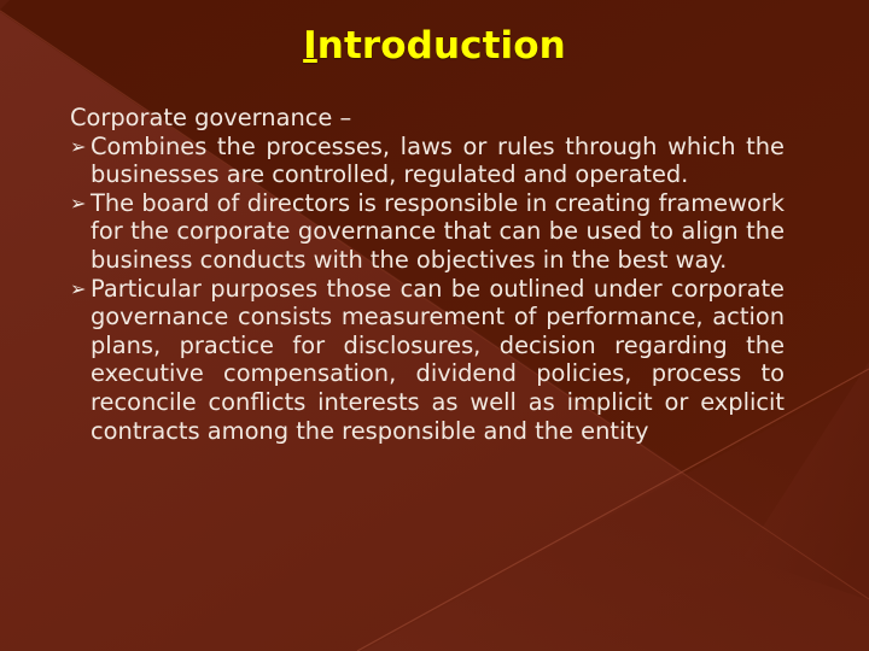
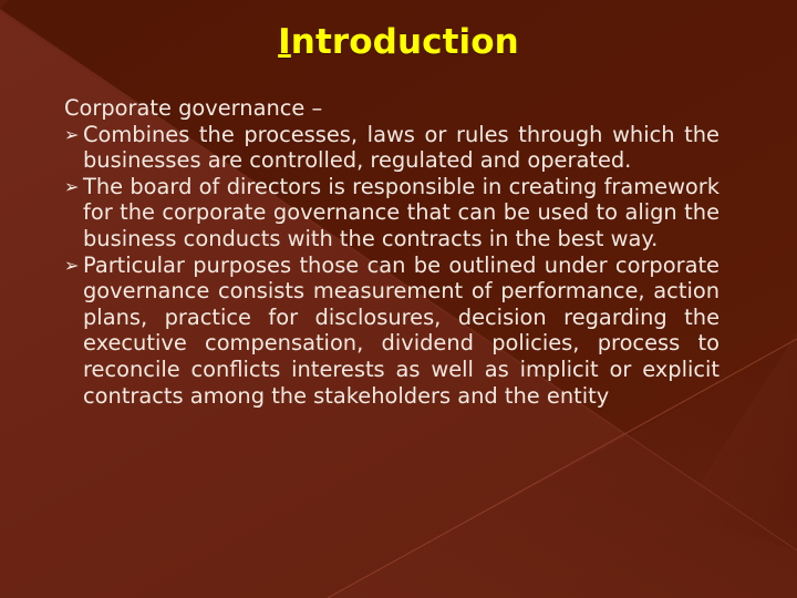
  Introduction
  Corporate governance –
  ➢
  Combines the processes, laws or rules through which the businesses are controlled, regulated and operated.
  ➢
- The board of directors is responsible in creating framework for the corporate governance that can be used to align the business conducts with the objectives in the best way.
+ The board of directors is responsible in creating framework for the corporate governance that can be used to align the business conducts with the contracts in the best way.
  ➢
- Particular purposes those can be outlined under corporate governance consists measurement of performance, action plans, practice for disclosures, decision regarding the executive compensation, dividend policies, process to reconcile conflicts interests as well as implicit or explicit contracts among the responsible and the entity
+ Particular purposes those can be outlined under corporate governance consists measurement of performance, action plans, practice for disclosures, decision regarding the executive compensation, dividend policies, process to reconcile conflicts interests as well as implicit or explicit contracts among the stakeholders and the entity
